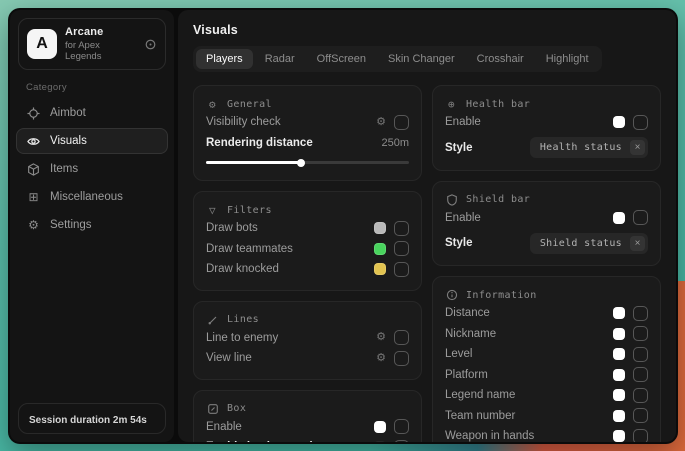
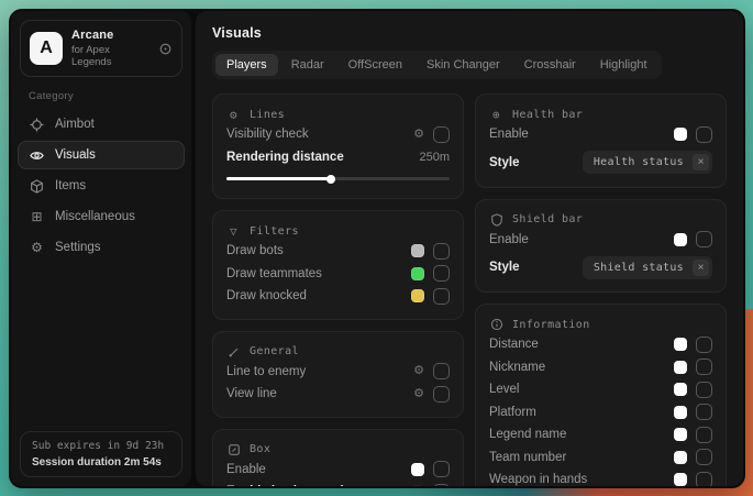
  A
  Arcane
  for Apex Legends
  Category
  Aimbot
  Visuals
  Items
  ⊞
  Miscellaneous
  ⚙
  Settings
+ Sub expires in 9d 23h
  Session duration 2m 54s
  Visuals
  Players
  Radar
  OffScreen
  Skin Changer
  Crosshair
  Highlight
  ⚙
- General
+ Lines
  Visibility check
  ⚙
  Rendering distance
  250m
  ▽
  Filters
  Draw bots
  Draw teammates
  Draw knocked
- Lines
+ General
  Line to enemy
  ⚙
  View line
  ⚙
  Box
  Enable
  ⊕
  Health bar
  Enable
  Style
  Health status
  ×
  Shield bar
  Enable
  Style
  Shield status
  ×
  Information
  Distance
  Nickname
  Level
  Platform
  Legend name
  Team number
  Weapon in hands
